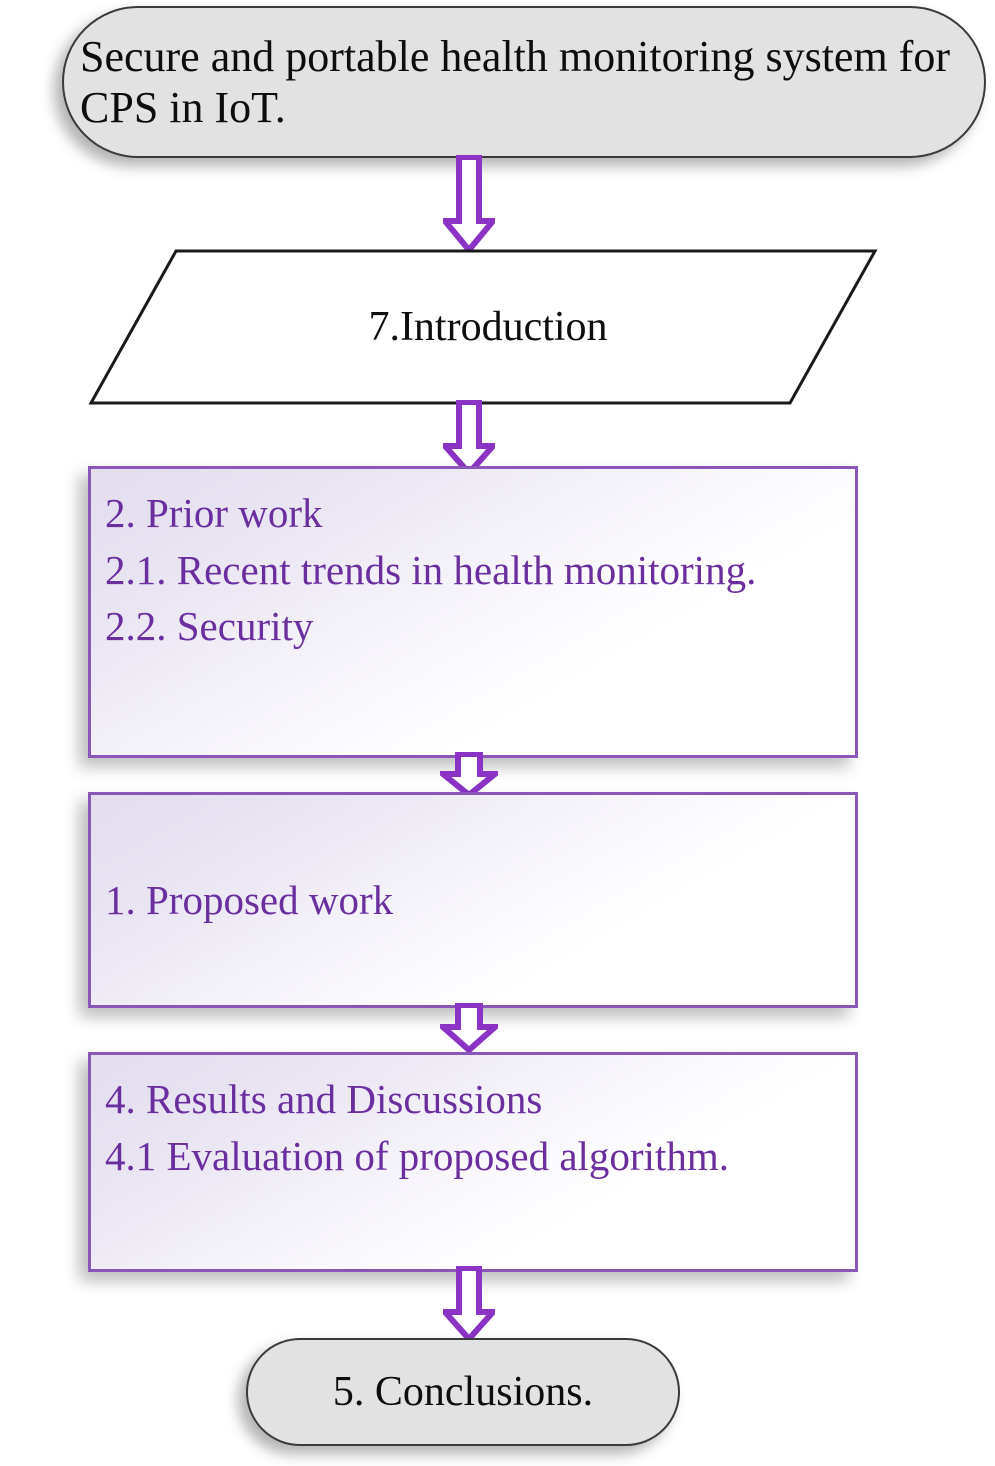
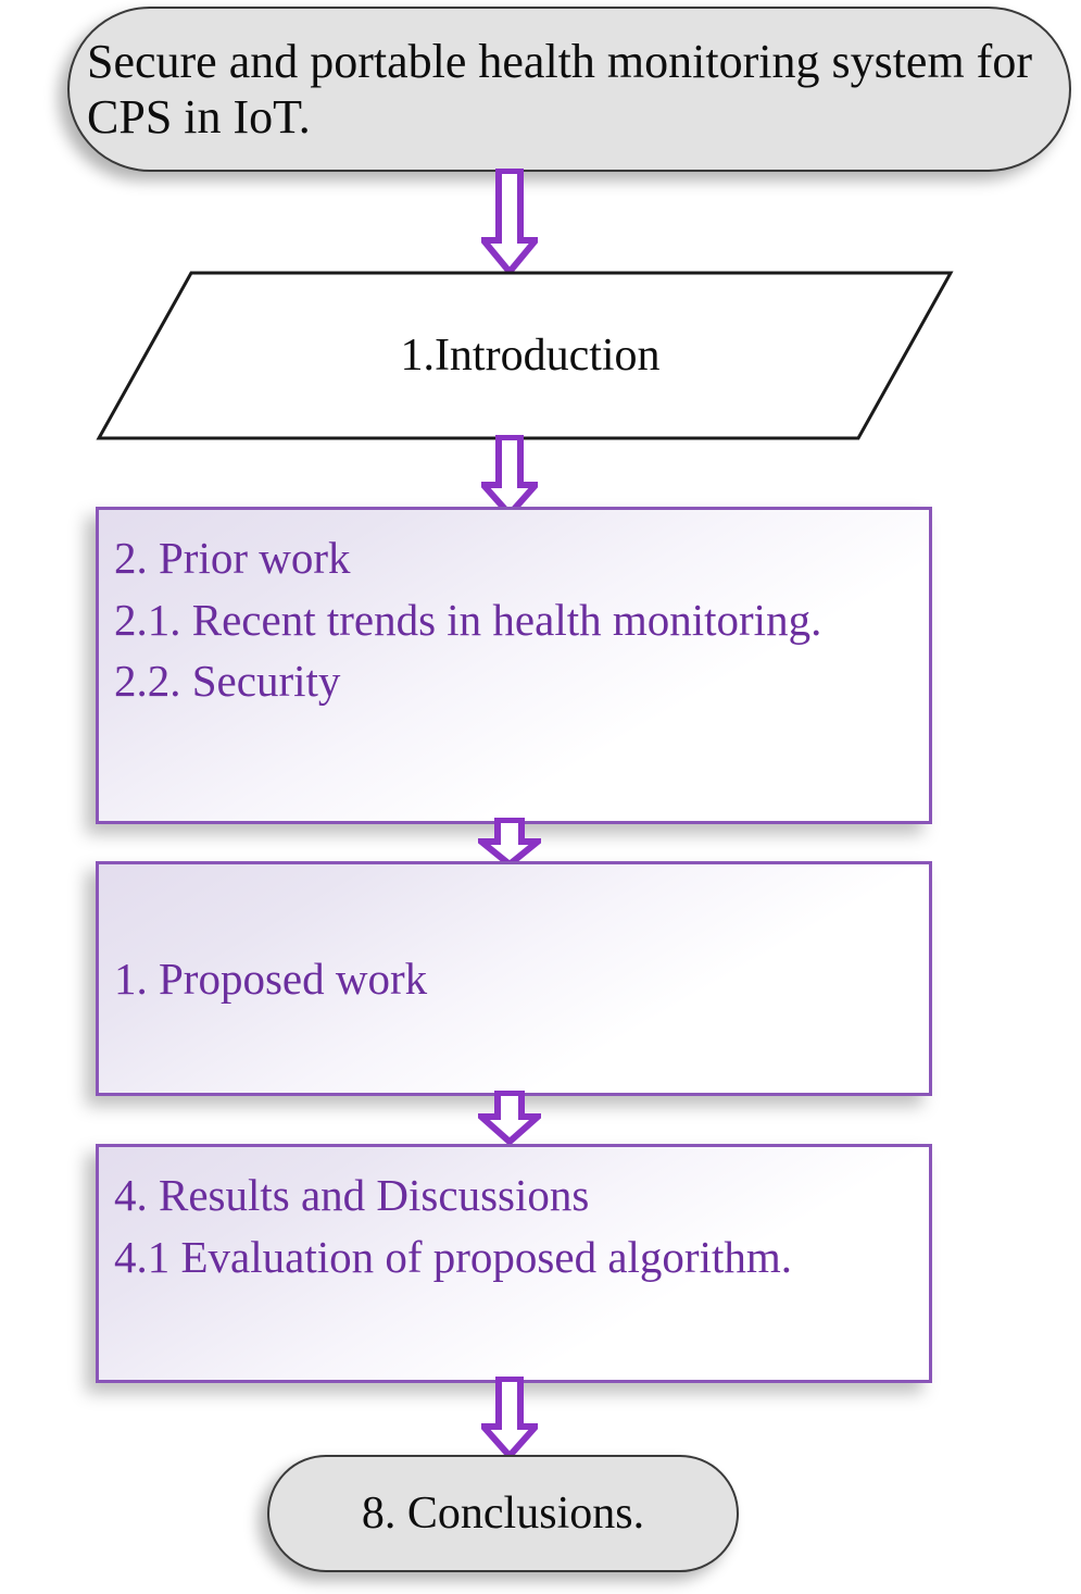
  Secure and portable health monitoring system for CPS in IoT.
- 7.Introduction
+ 1.Introduction
  2. Prior work
  2.1. Recent trends in health monitoring.
  2.2. Security
  1. Proposed work
  4. Results and Discussions
  4.1 Evaluation of proposed algorithm.
- 5. Conclusions.
+ 8. Conclusions.
